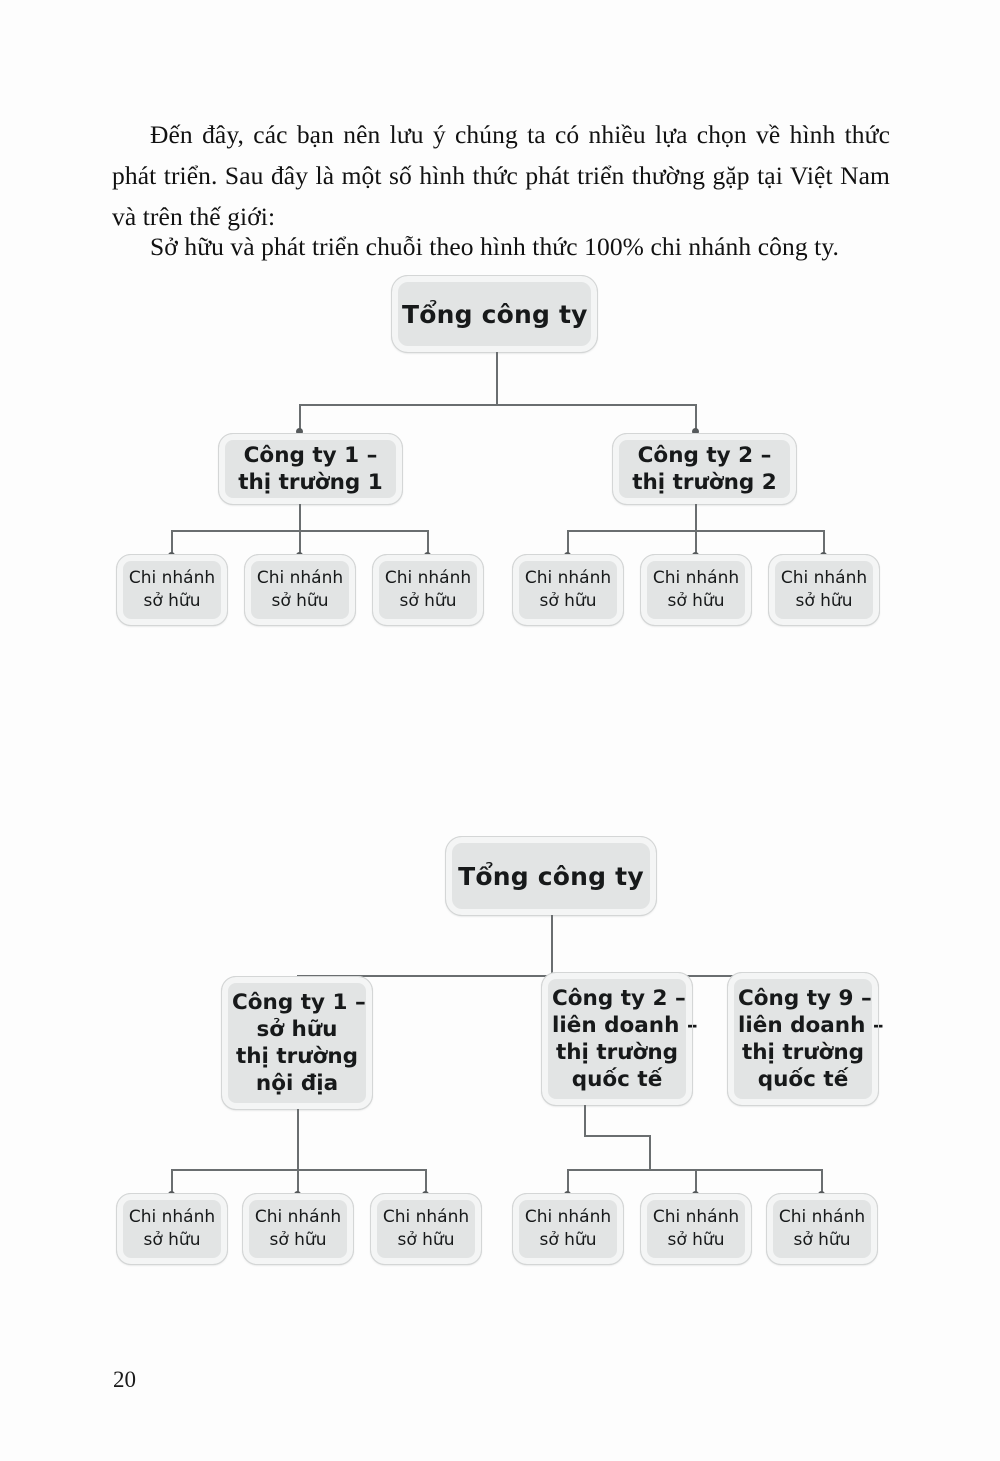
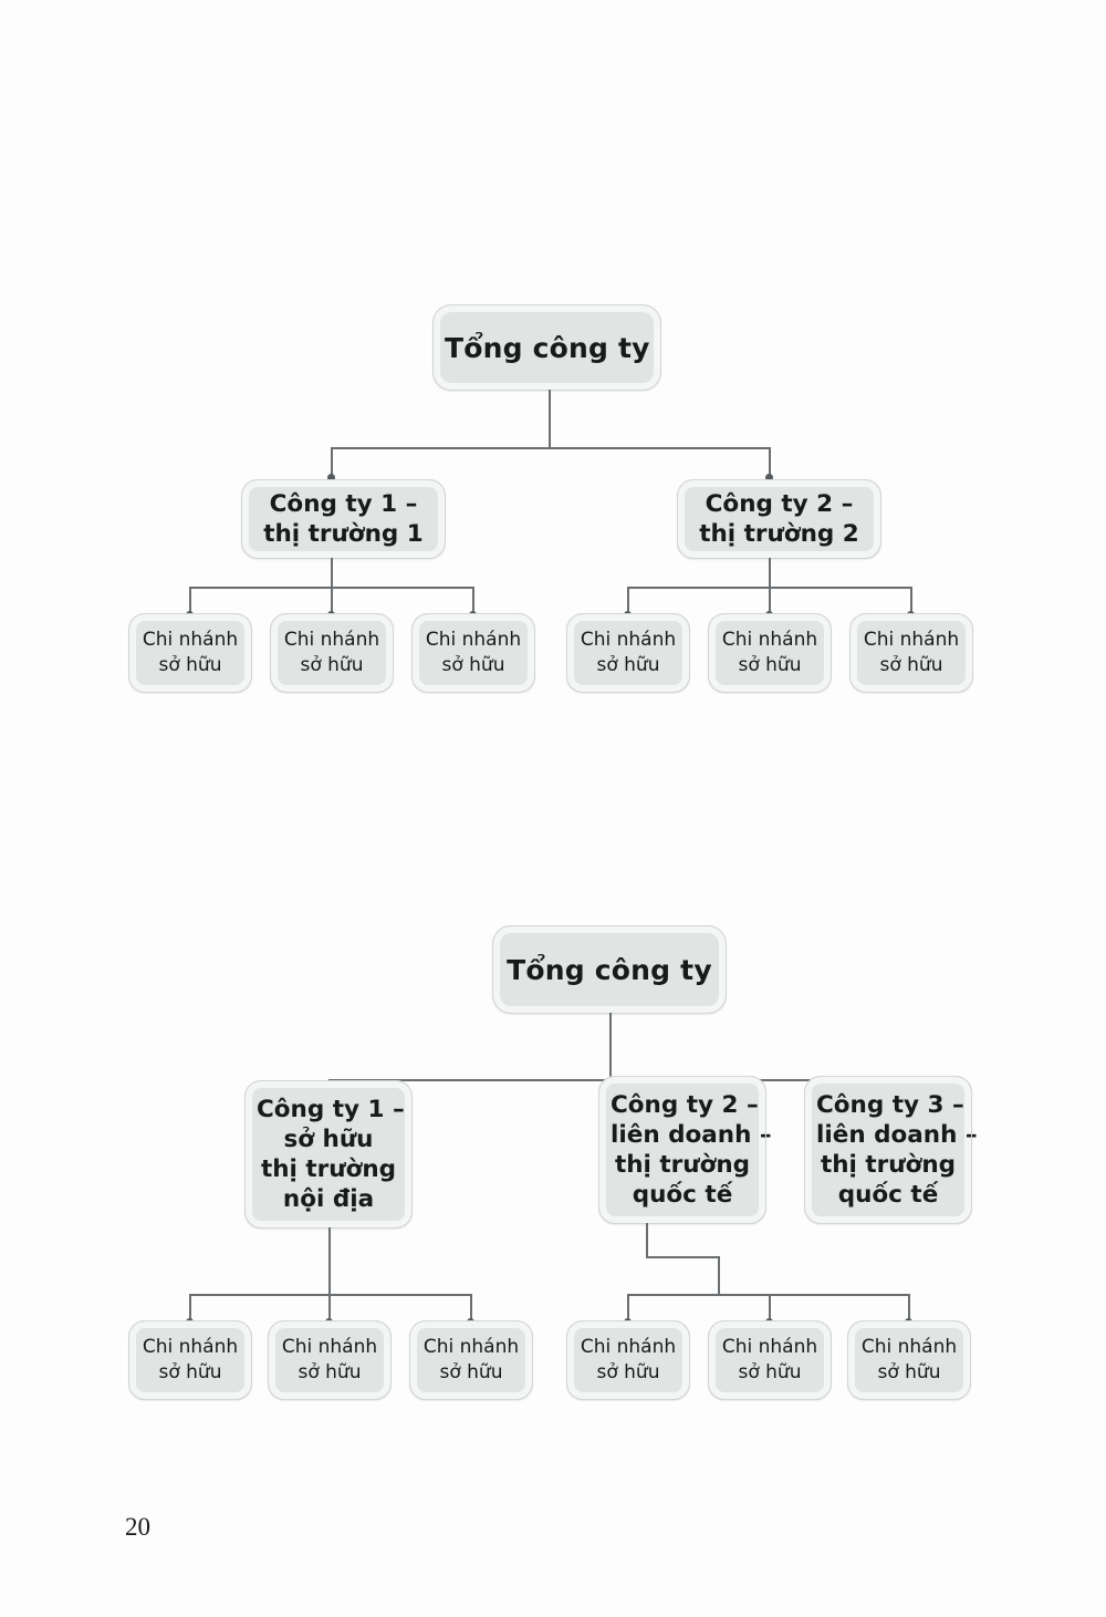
- Đến đây, các bạn nên lưu ý chúng ta có nhiều lựa chọn về hình thức phát triển. Sau đây là một số hình thức phát triển thường gặp tại Việt Nam và trên thế giới:
- Sở hữu và phát triển chuỗi theo hình thức 100% chi nhánh công ty.
  Tổng công ty
  Công ty 1 –
  thị trường 1
  Công ty 2 –
  thị trường 2
  Chi nhánh
  sở hữu
  Chi nhánh
  sở hữu
  Chi nhánh
  sở hữu
  Chi nhánh
  sở hữu
  Chi nhánh
  sở hữu
  Chi nhánh
  sở hữu
  Tổng công ty
  Công ty 1 –
  sở hữu
  thị trường
  nội địa
  Công ty 2 –
  liên doanh –
  thị trường
  quốc tế
- Công ty 9 –
+ Công ty 3 –
  liên doanh –
  thị trường
  quốc tế
  Chi nhánh
  sở hữu
  Chi nhánh
  sở hữu
  Chi nhánh
  sở hữu
  Chi nhánh
  sở hữu
  Chi nhánh
  sở hữu
  Chi nhánh
  sở hữu
  20
